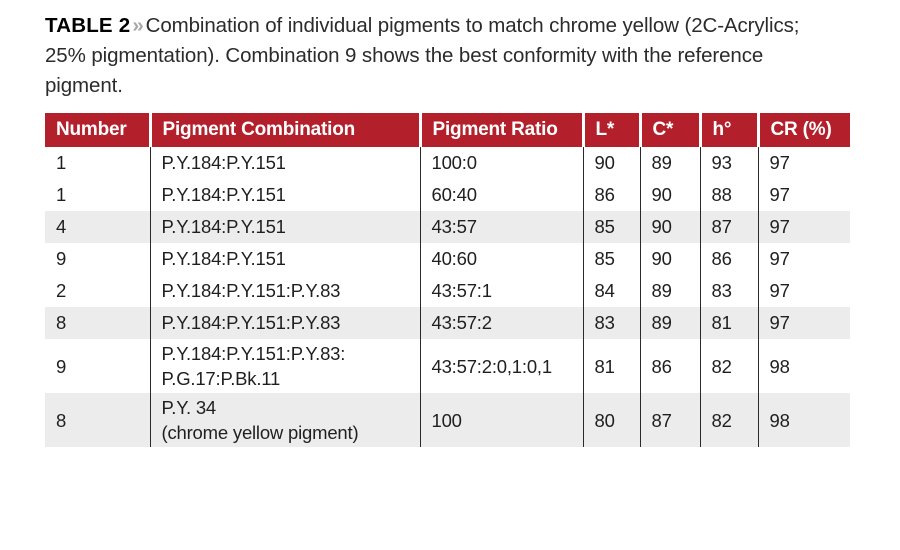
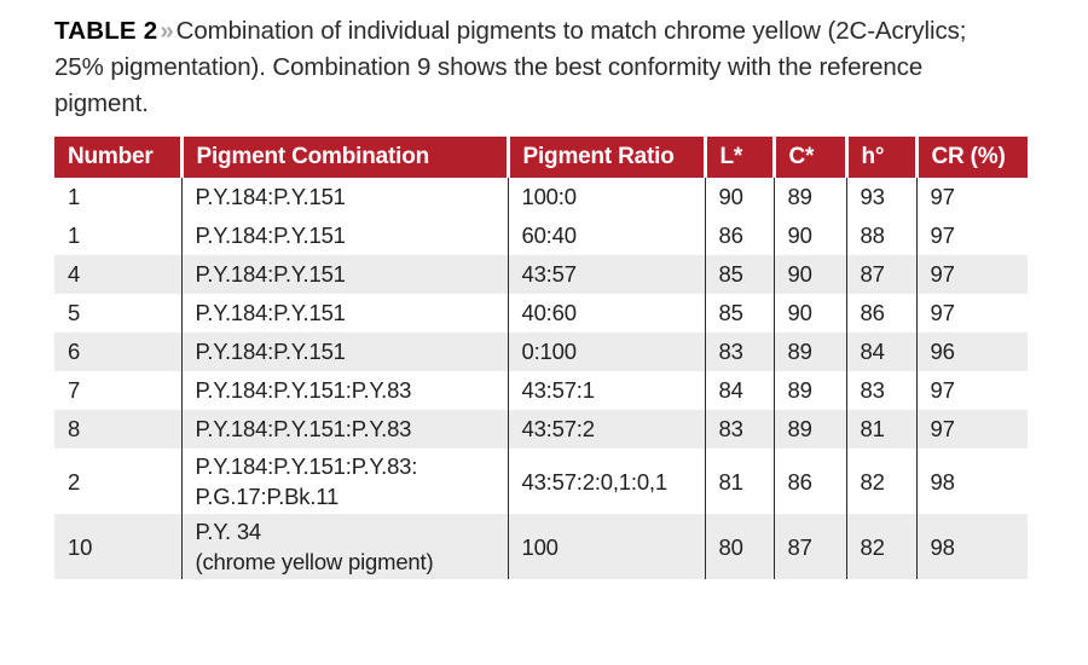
  TABLE 2»Combination of individual pigments to match chrome yellow (2C-Acrylics; 25% pigmentation). Combination 9 shows the best conformity with the reference pigment.
  Number	Pigment Combination	Pigment Ratio	L*	C*	h°	CR (%)
  1	P.Y.184:P.Y.151	100:0	90	89	93	97
  1	P.Y.184:P.Y.151	60:40	86	90	88	97
  4	P.Y.184:P.Y.151	43:57	85	90	87	97
- 9	P.Y.184:P.Y.151	40:60	85	90	86	97
+ 5	P.Y.184:P.Y.151	40:60	85	90	86	97
+ 6	P.Y.184:P.Y.151	0:100	83	89	84	96
- 2	P.Y.184:P.Y.151:P.Y.83	43:57:1	84	89	83	97
+ 7	P.Y.184:P.Y.151:P.Y.83	43:57:1	84	89	83	97
  8	P.Y.184:P.Y.151:P.Y.83	43:57:2	83	89	81	97
- 9	P.Y.184:P.Y.151:P.Y.83:P.G.17:P.Bk.11	43:57:2:0,1:0,1	81	86	82	98
+ 2	P.Y.184:P.Y.151:P.Y.83:P.G.17:P.Bk.11	43:57:2:0,1:0,1	81	86	82	98
- 8	P.Y. 34(chrome yellow pigment)	100	80	87	82	98
+ 10	P.Y. 34(chrome yellow pigment)	100	80	87	82	98
